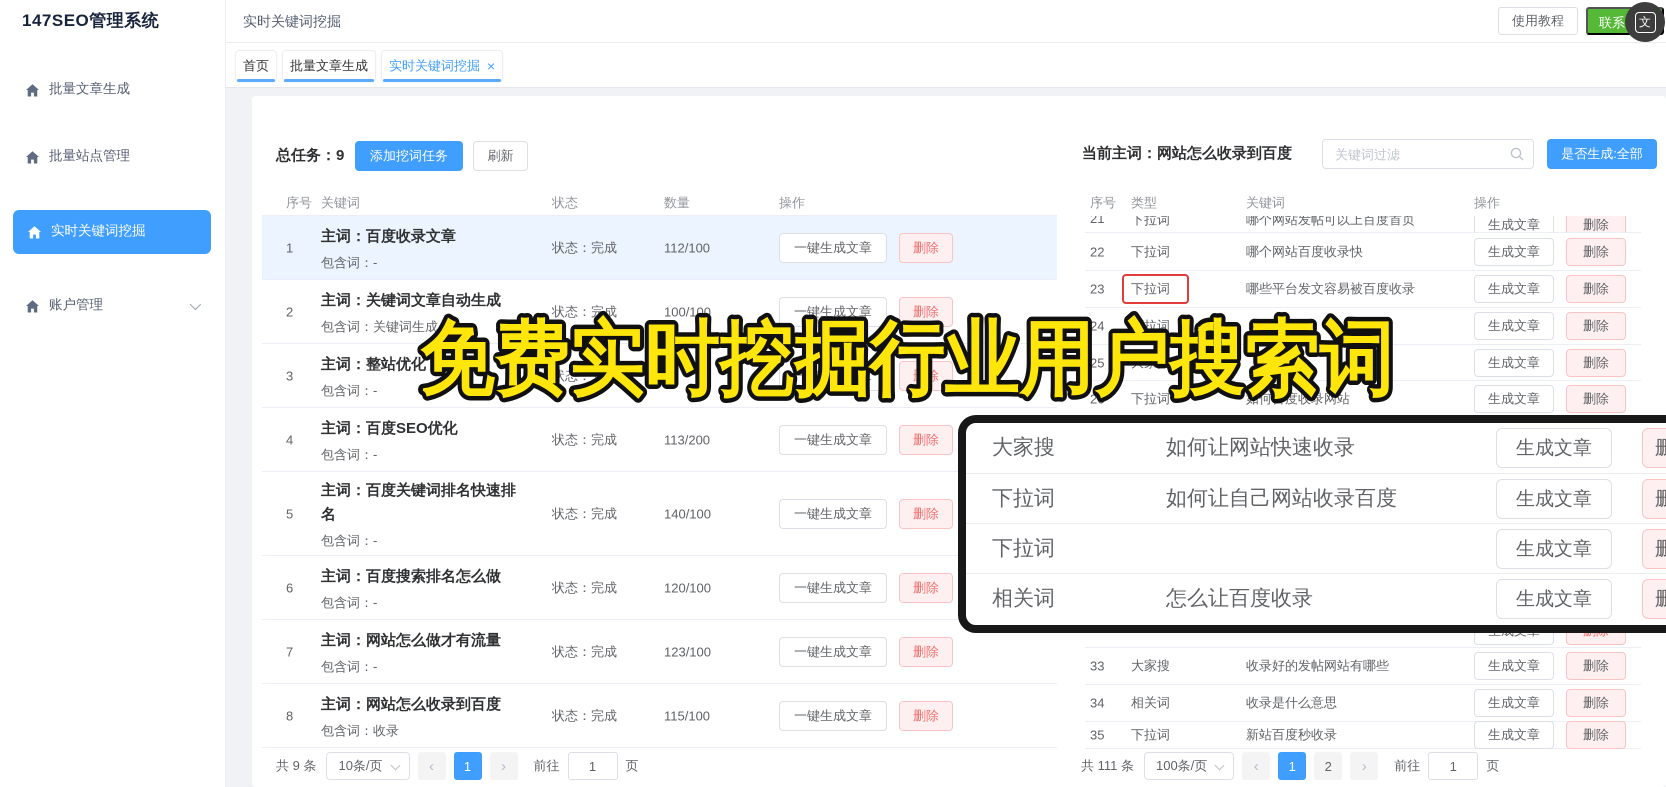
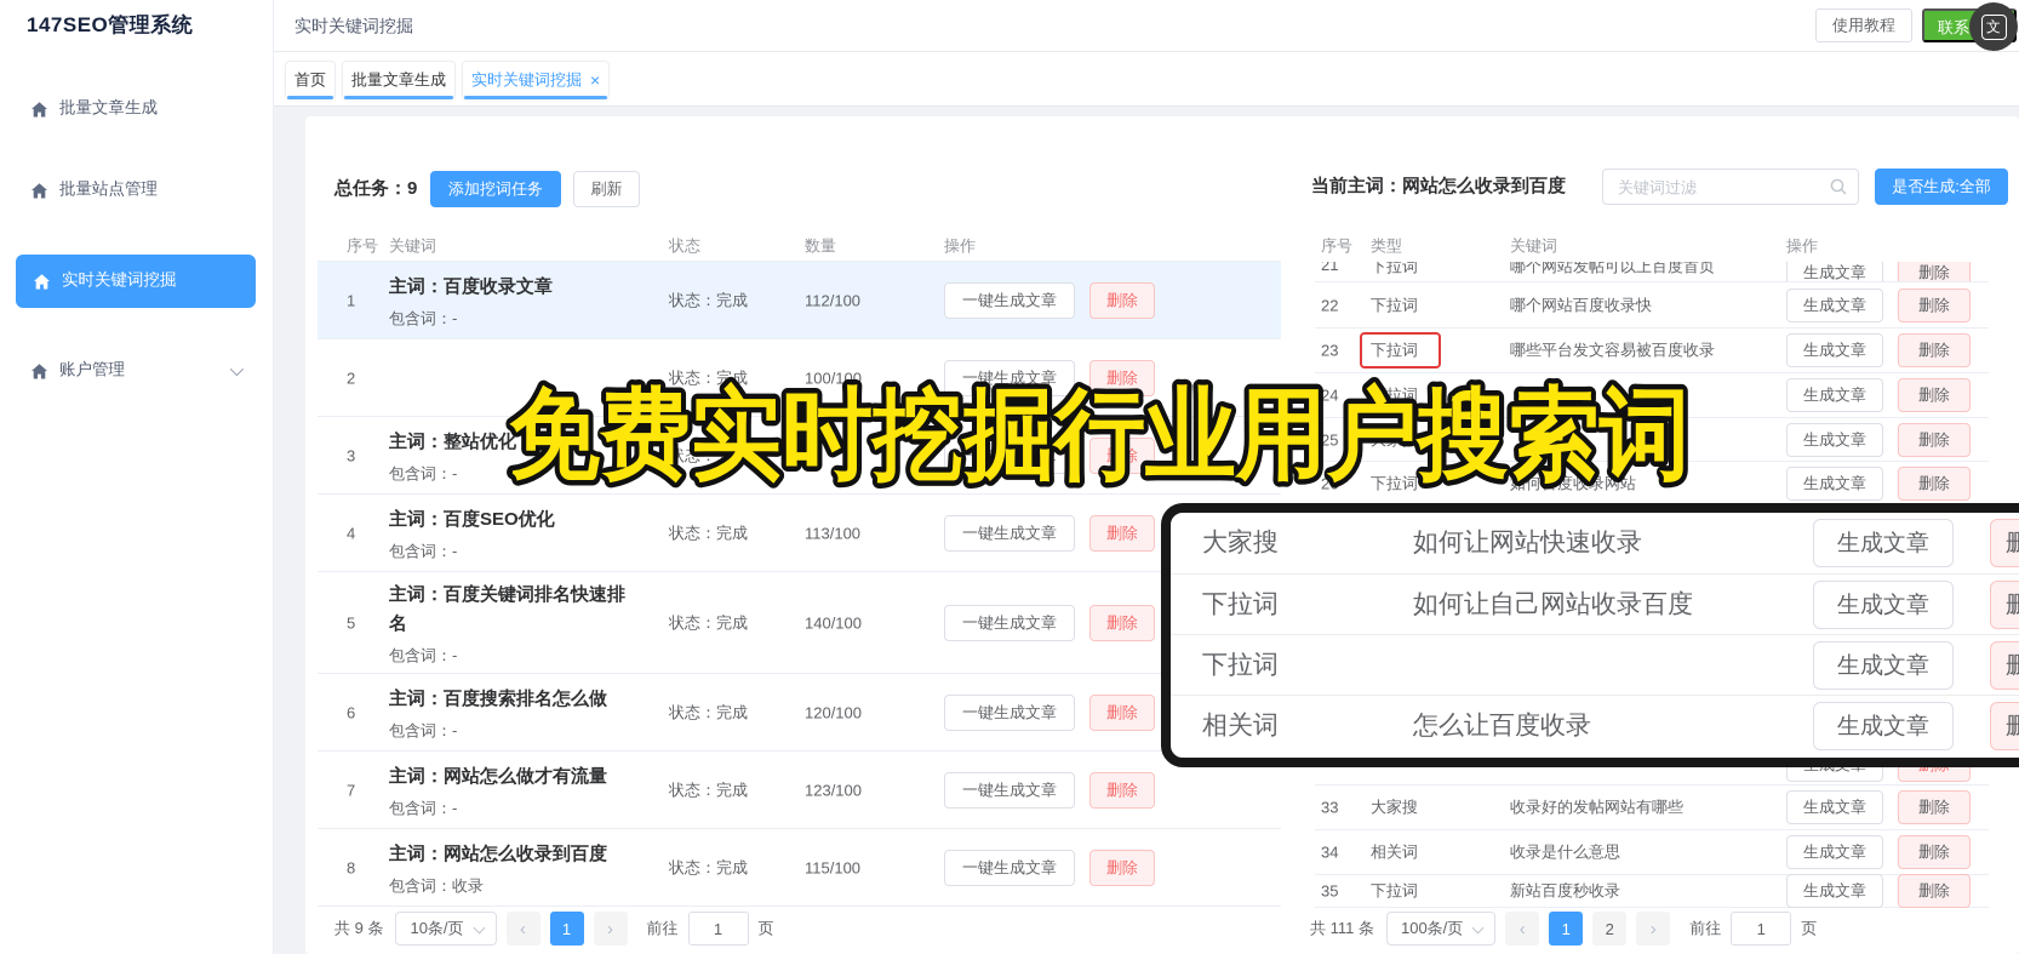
  147SEO管理系统
  批量文章生成
  批量站点管理
  实时关键词挖掘
  账户管理
  实时关键词挖掘
  使用教程
  文
  首页
  批量文章生成
  实时关键词挖掘
  ×
  总任务：9
  添加挖词任务
  刷新
  序号
  关键词
  状态
  数量
  操作
  1
  主词：百度收录文章
  包含词：-
  状态：完成
  112/100
  一键生成文章
  删除
  2
- 主词：关键词文章自动生成
- 包含词：关键词生成
  状态：完成
  100/100
  一键生成文章
  删除
  3
  主词：整站优化
  包含词：-
  状态：完成
  一键生成文章
  删除
  4
  主词：百度SEO优化
  包含词：-
  状态：完成
- 113/200
+ 113/100
  一键生成文章
  删除
  5
  主词：百度关键词排名快速排名
  包含词：-
  状态：完成
  140/100
  一键生成文章
  删除
  6
  主词：百度搜索排名怎么做
  包含词：-
  状态：完成
  120/100
  一键生成文章
  删除
  7
  主词：网站怎么做才有流量
  包含词：-
  状态：完成
  123/100
  一键生成文章
  删除
  8
  主词：网站怎么收录到百度
  包含词：收录
  状态：完成
  115/100
  一键生成文章
  删除
  当前主词：网站怎么收录到百度
  关键词过滤
  是否生成:全部
  序号
  类型
  关键词
  操作
  21
  下拉词
  哪个网站发帖可以上百度首页
  生成文章
  删除
  22
  下拉词
  哪个网站百度收录快
  生成文章
  删除
  23
  下拉词
  哪些平台发文容易被百度收录
  生成文章
  删除
  24
  下拉词
  生成文章
  删除
  25
  大家搜
  生成文章
  删除
  26
  下拉词
  如何百度收录网站
  生成文章
  删除
  33
  大家搜
  收录好的发帖网站有哪些
  生成文章
  删除
  34
  相关词
  收录是什么意思
  生成文章
  删除
  35
  下拉词
  新站百度秒收录
  生成文章
  删除
  共 9 条
  10条/页
  ‹
  1
  ›
  前往
  1
  页
  共 111 条
  100条/页
  ‹
  1
  2
  ›
  前往
  1
  页
  大家搜
  如何让网站快速收录
  生成文章
  下拉词
  如何让自己网站收录百度
  生成文章
  下拉词
  生成文章
  相关词
  怎么让百度收录
  生成文章
  免费实时挖掘行业用户搜索词
